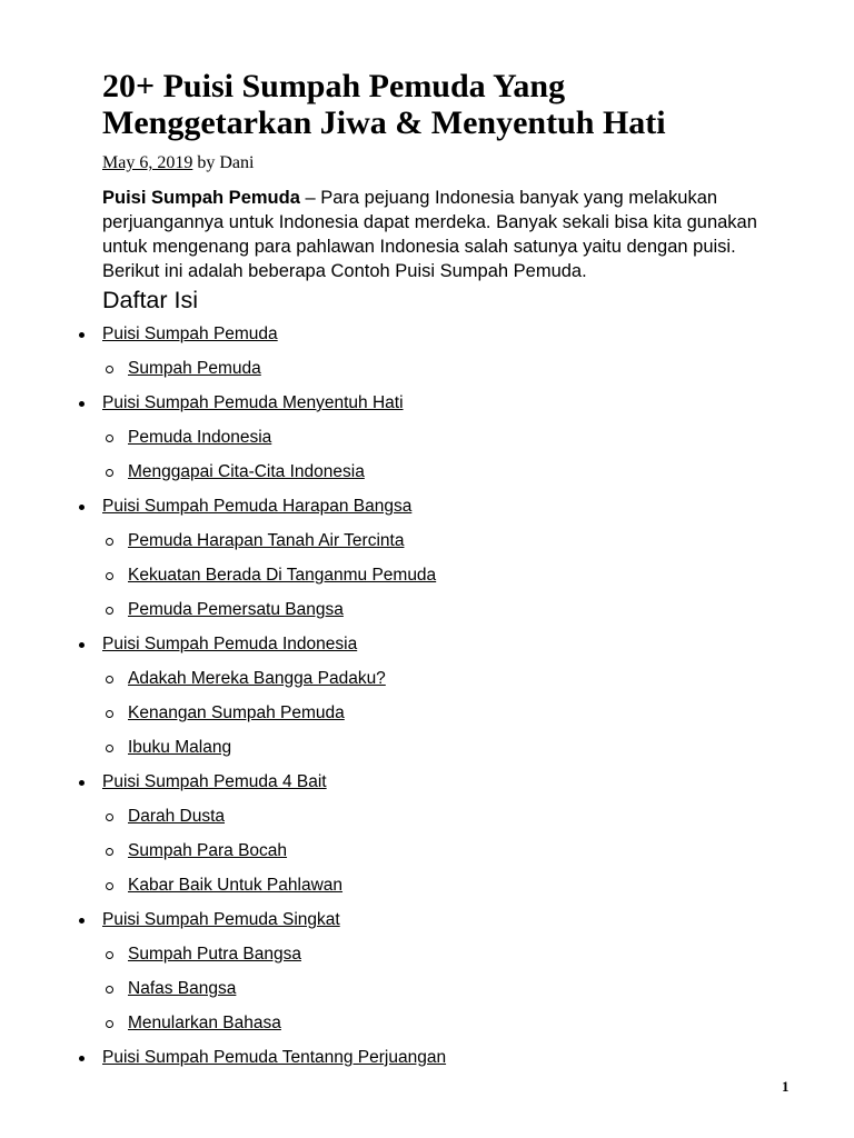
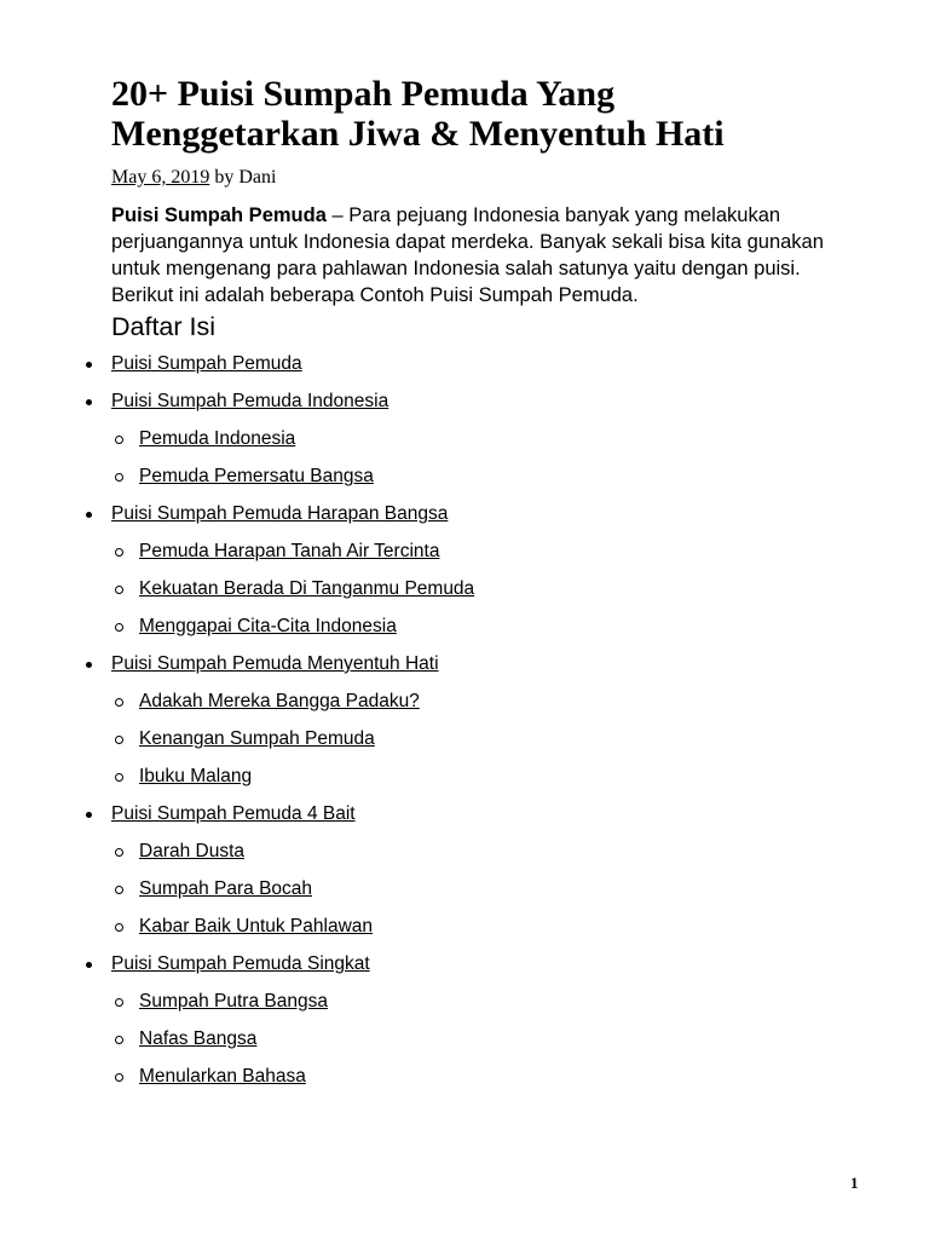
  20+ Puisi Sumpah Pemuda Yang Menggetarkan Jiwa & Menyentuh Hati
  May 6, 2019 by Dani
  Puisi Sumpah Pemuda – Para pejuang Indonesia banyak yang melakukan perjuangannya untuk Indonesia dapat merdeka. Banyak sekali bisa kita gunakan untuk mengenang para pahlawan Indonesia salah satunya yaitu dengan puisi. Berikut ini adalah beberapa Contoh Puisi Sumpah Pemuda.
  Daftar Isi
  Puisi Sumpah Pemuda
- Sumpah Pemuda
- Puisi Sumpah Pemuda Menyentuh Hati
+ Puisi Sumpah Pemuda Indonesia
  Pemuda Indonesia
- Menggapai Cita-Cita Indonesia
+ Pemuda Pemersatu Bangsa
  Puisi Sumpah Pemuda Harapan Bangsa
  Pemuda Harapan Tanah Air Tercinta
  Kekuatan Berada Di Tanganmu Pemuda
- Pemuda Pemersatu Bangsa
+ Menggapai Cita-Cita Indonesia
- Puisi Sumpah Pemuda Indonesia
+ Puisi Sumpah Pemuda Menyentuh Hati
  Adakah Mereka Bangga Padaku?
  Kenangan Sumpah Pemuda
  Ibuku Malang
  Puisi Sumpah Pemuda 4 Bait
  Darah Dusta
  Sumpah Para Bocah
  Kabar Baik Untuk Pahlawan
  Puisi Sumpah Pemuda Singkat
  Sumpah Putra Bangsa
  Nafas Bangsa
  Menularkan Bahasa
- Puisi Sumpah Pemuda Tentanng Perjuangan
  1
